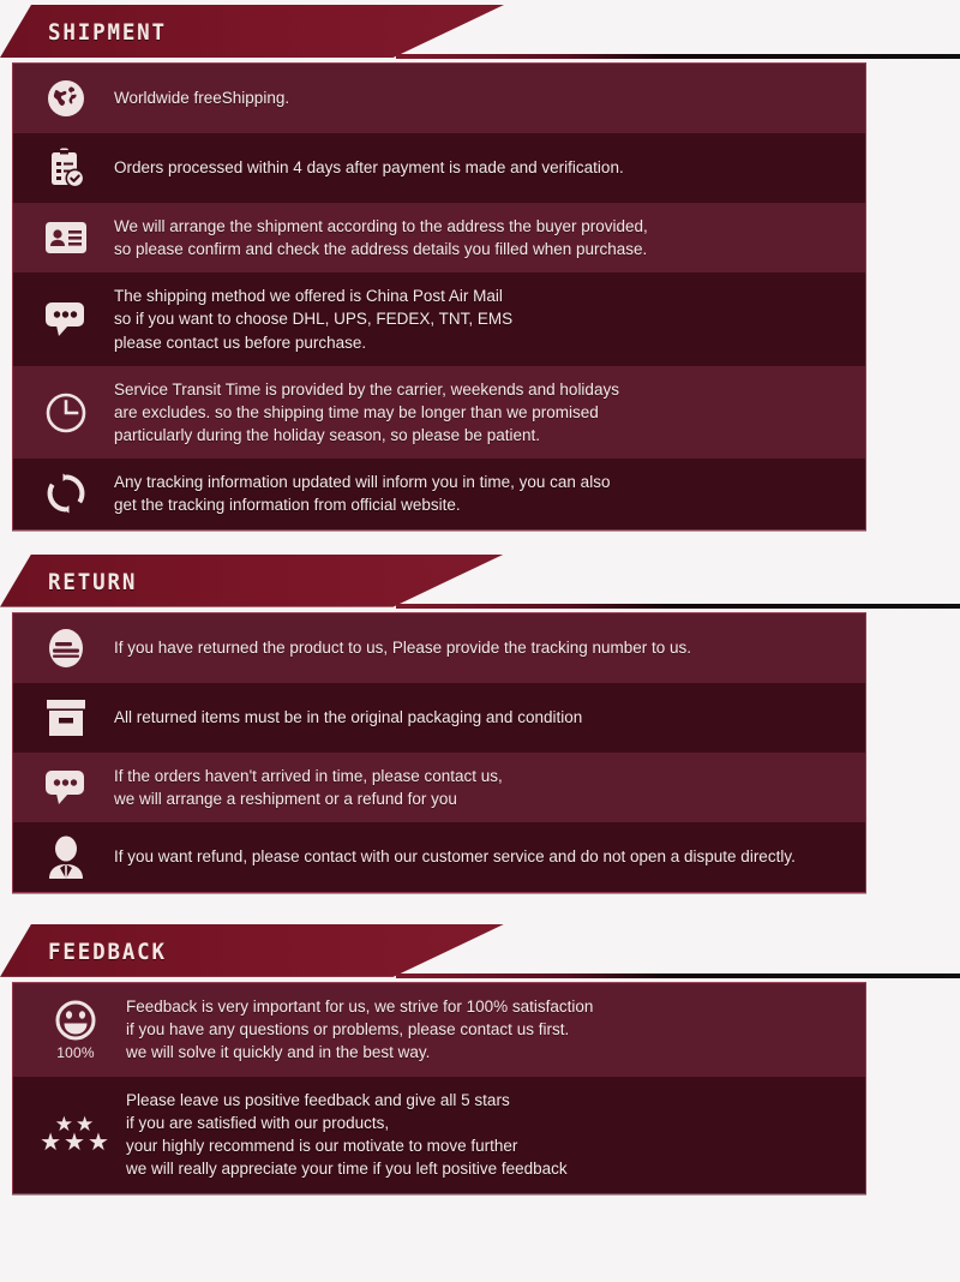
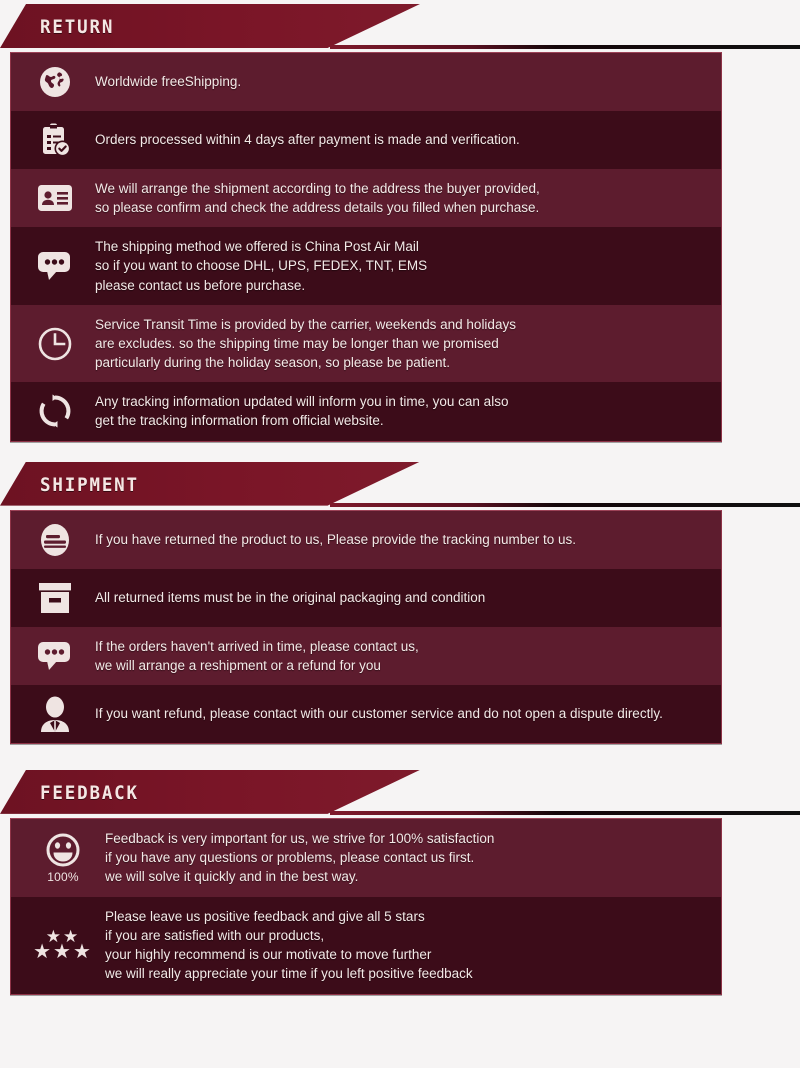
- SHIPMENT
+ RETURN
  Worldwide freeShipping.
  Orders processed within 4 days after payment is made and verification.
  We will arrange the shipment according to the address the buyer provided,
  so please confirm and check the address details you filled when purchase.
  The shipping method we offered is China Post Air Mail
  so if you want to choose DHL, UPS, FEDEX, TNT, EMS
  please contact us before purchase.
  Service Transit Time is provided by the carrier, weekends and holidays
  are excludes. so the shipping time may be longer than we promised
  particularly during the holiday season, so please be patient.
  Any tracking information updated will inform you in time, you can also
  get the tracking information from official website.
- RETURN
+ SHIPMENT
  If you have returned the product to us, Please provide the tracking number to us.
  All returned items must be in the original packaging and condition
  If the orders haven't arrived in time, please contact us,
  we will arrange a reshipment or a refund for you
  If you want refund, please contact with our customer service and do not open a dispute directly.
  FEEDBACK
  100%
  Feedback is very important for us, we strive for 100% satisfaction
  if you have any questions or problems, please contact us first.
  we will solve it quickly and in the best way.
  ★★
  ★★★
  Please leave us positive feedback and give all 5 stars
  if you are satisfied with our products,
  your highly recommend is our motivate to move further
  we will really appreciate your time if you left positive feedback
